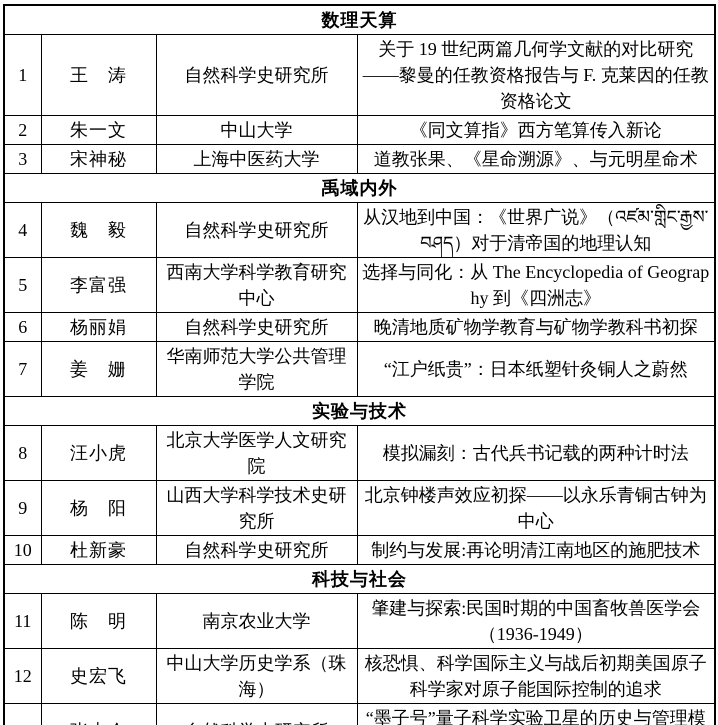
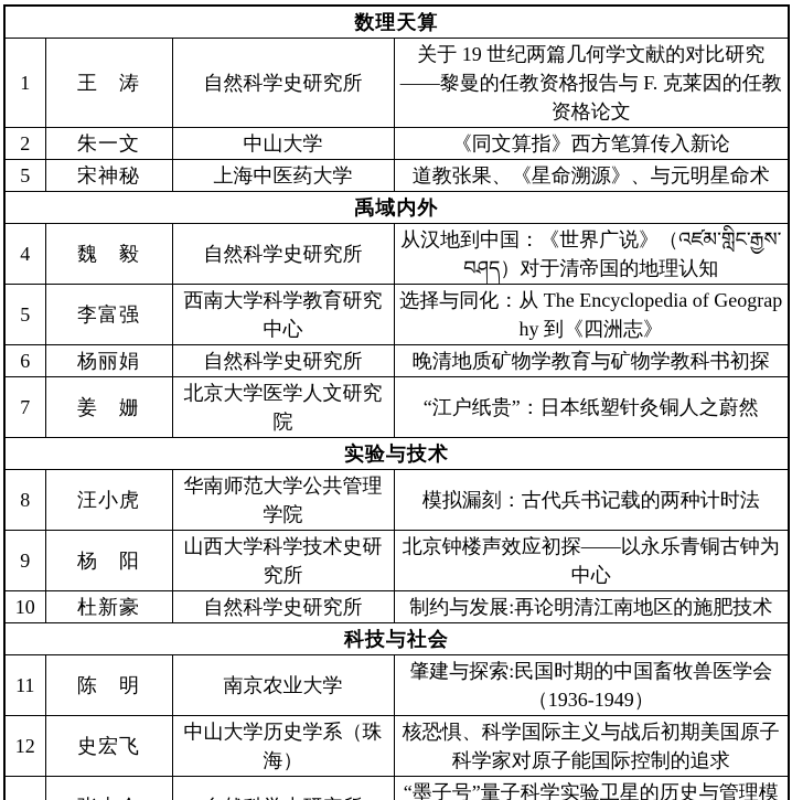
  数理天算
  1	王 涛	自然科学史研究所	关于 19 世纪两篇几何学文献的对比研究——黎曼的任教资格报告与 F. 克莱因的任教资格论文
  2	朱一文	中山大学	《同文算指》西方笔算传入新论
- 3	宋神秘	上海中医药大学	道教张果、《星命溯源》、与元明星命术
+ 5	宋神秘	上海中医药大学	道教张果、《星命溯源》、与元明星命术
  禹域内外
  4	魏 毅	自然科学史研究所	从汉地到中国：《世界广说》（འཛམ་གླིང་རྒྱས་བཤད）对于清帝国的地理认知
  5	李富强	西南大学科学教育研究中心	选择与同化：从 The Encyclopedia of Geography 到《四洲志》
  6	杨丽娟	自然科学史研究所	晚清地质矿物学教育与矿物学教科书初探
- 7	姜 姗	华南师范大学公共管理学院	“江户纸贵”：日本纸塑针灸铜人之蔚然
+ 7	姜 姗	北京大学医学人文研究院	“江户纸贵”：日本纸塑针灸铜人之蔚然
  实验与技术
- 8	汪小虎	北京大学医学人文研究院	模拟漏刻：古代兵书记载的两种计时法
+ 8	汪小虎	华南师范大学公共管理学院	模拟漏刻：古代兵书记载的两种计时法
  9	杨 阳	山西大学科学技术史研究所	北京钟楼声效应初探——以永乐青铜古钟为中心
  10	杜新豪	自然科学史研究所	制约与发展:再论明清江南地区的施肥技术
  科技与社会
  11	陈 明	南京农业大学	肇建与探索:民国时期的中国畜牧兽医学会（1936-1949）
  12	史宏飞	中山大学历史学系（珠海）	核恐惧、科学国际主义与战后初期美国原子科学家对原子能国际控制的追求
